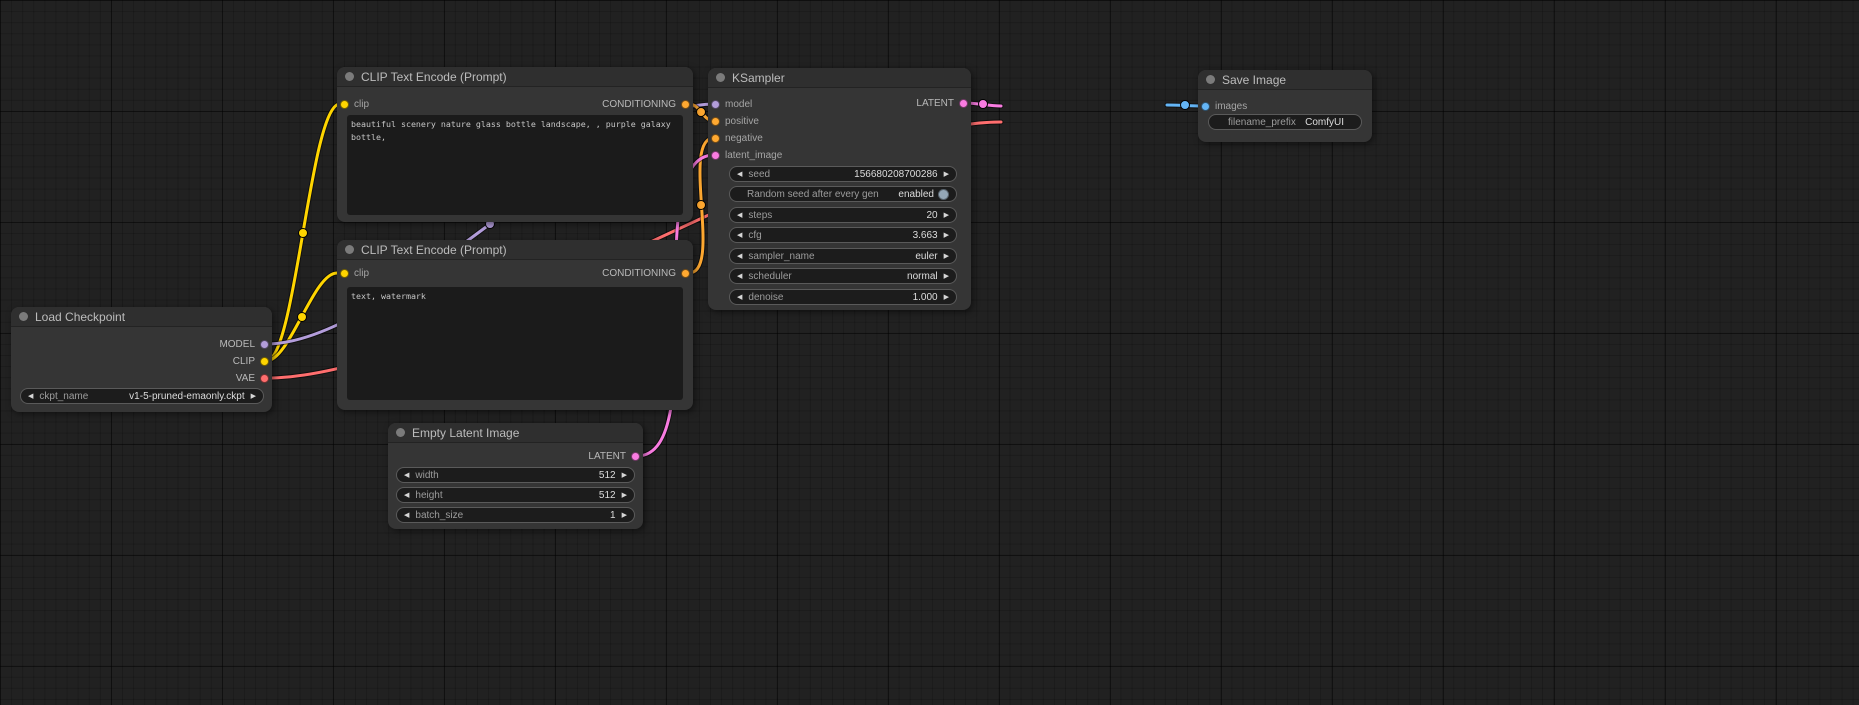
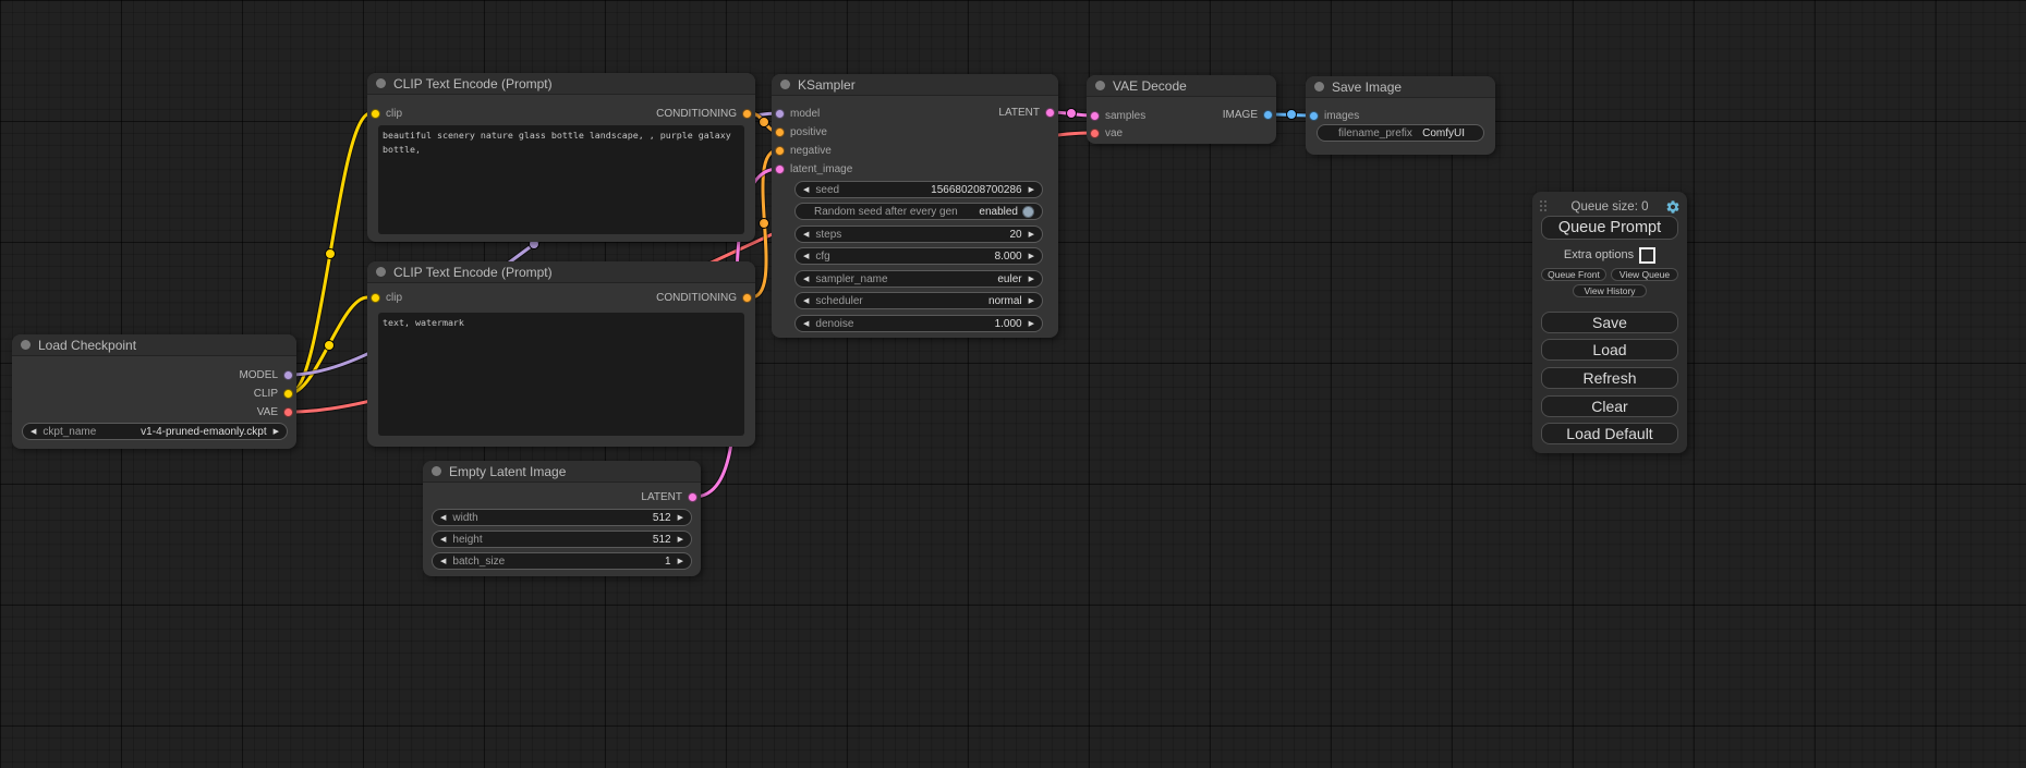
  Load Checkpoint
  MODEL
  CLIP
  VAE
  ckpt_name
- v1-5-pruned-emaonly.ckpt
+ v1-4-pruned-emaonly.ckpt
  CLIP Text Encode (Prompt)
  clip
  CONDITIONING
  CLIP Text Encode (Prompt)
  clip
  CONDITIONING
  text, watermark
  Empty Latent Image
  LATENT
  width
  512
  height
  512
  batch_size
  1
  KSampler
  model
  LATENT
  positive
  negative
  latent_image
  seed
  156680208700286
  Random seed after every gen
  enabled
  steps
  20
  cfg
- 3.663
+ 8.000
  sampler_name
  euler
  scheduler
  normal
  denoise
  1.000
+ VAE Decode
+ samples
+ IMAGE
+ vae
  Save Image
  images
  filename_prefix
  ComfyUI
+ Queue size: 0
+ Queue Prompt
+ Extra options
+ Queue Front
+ View Queue
+ View History
+ Save
+ Load
+ Refresh
+ Clear
+ Load Default
